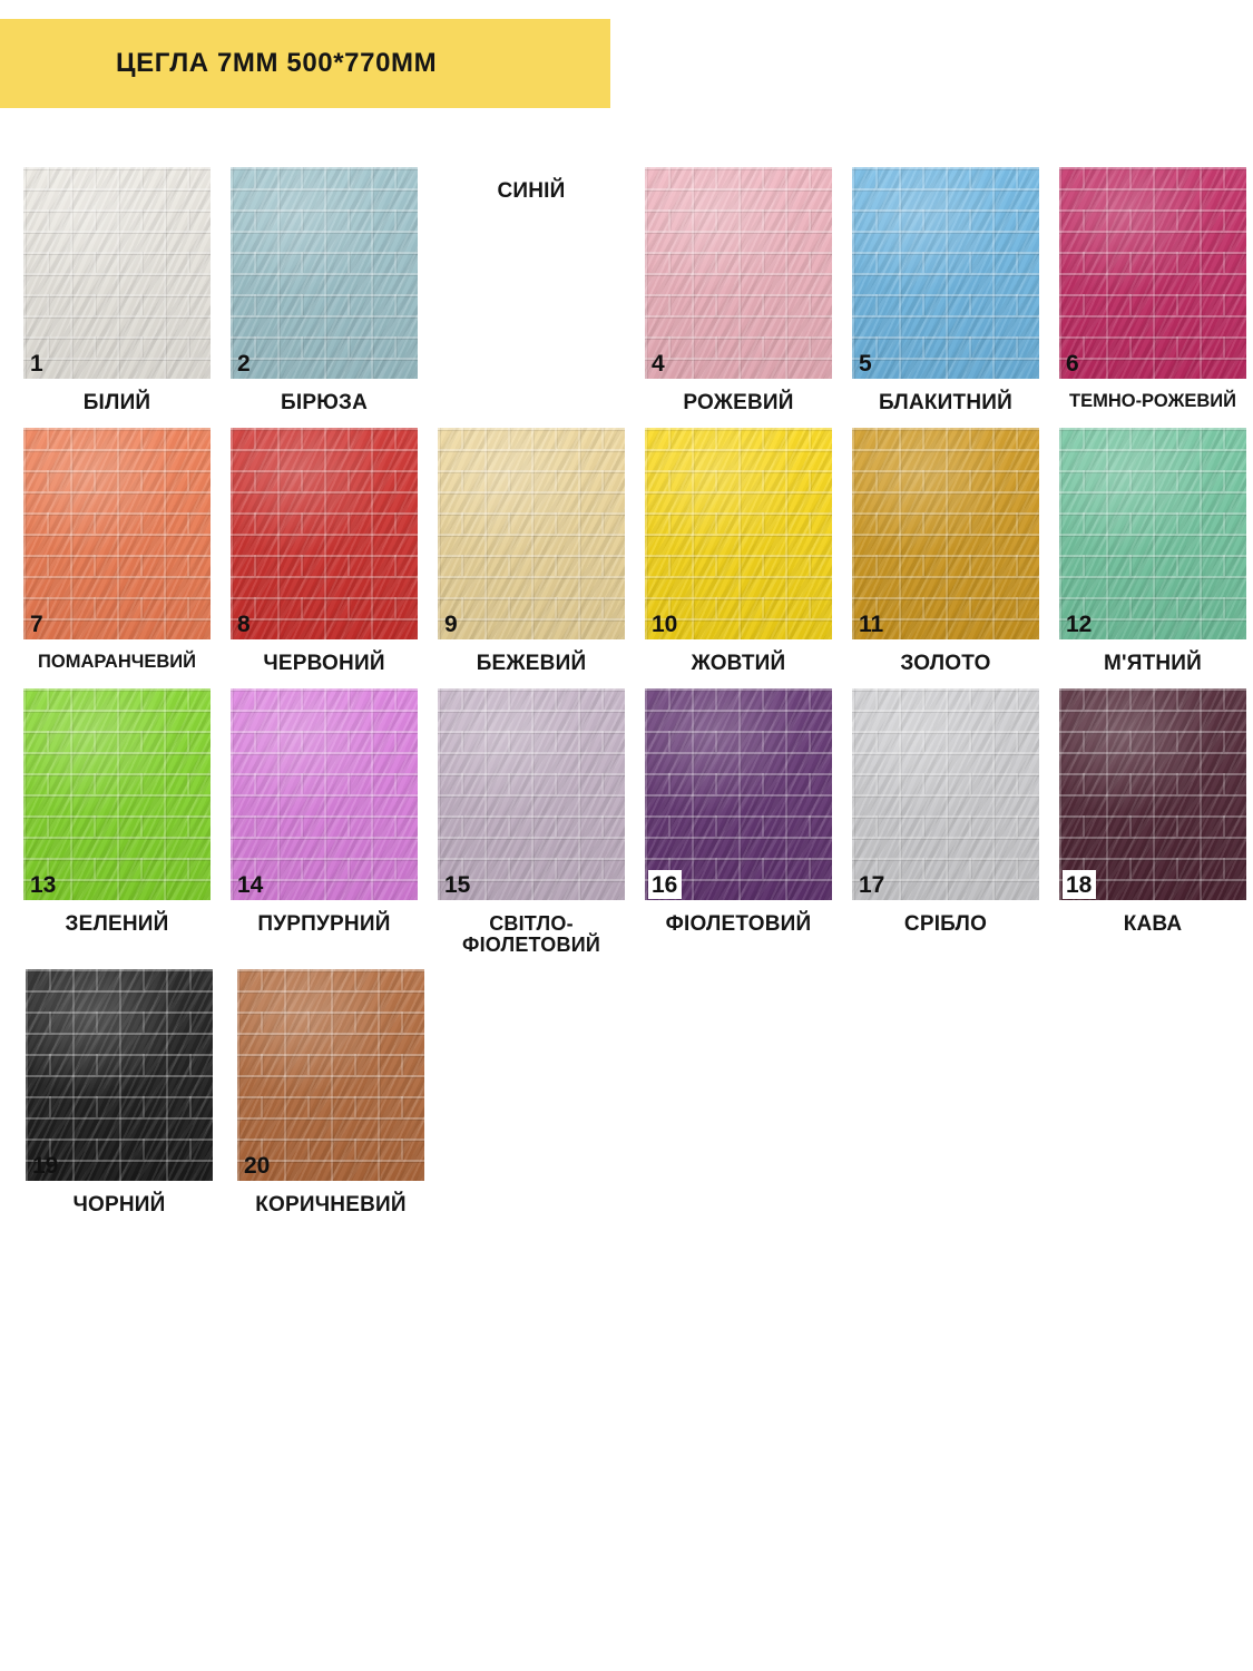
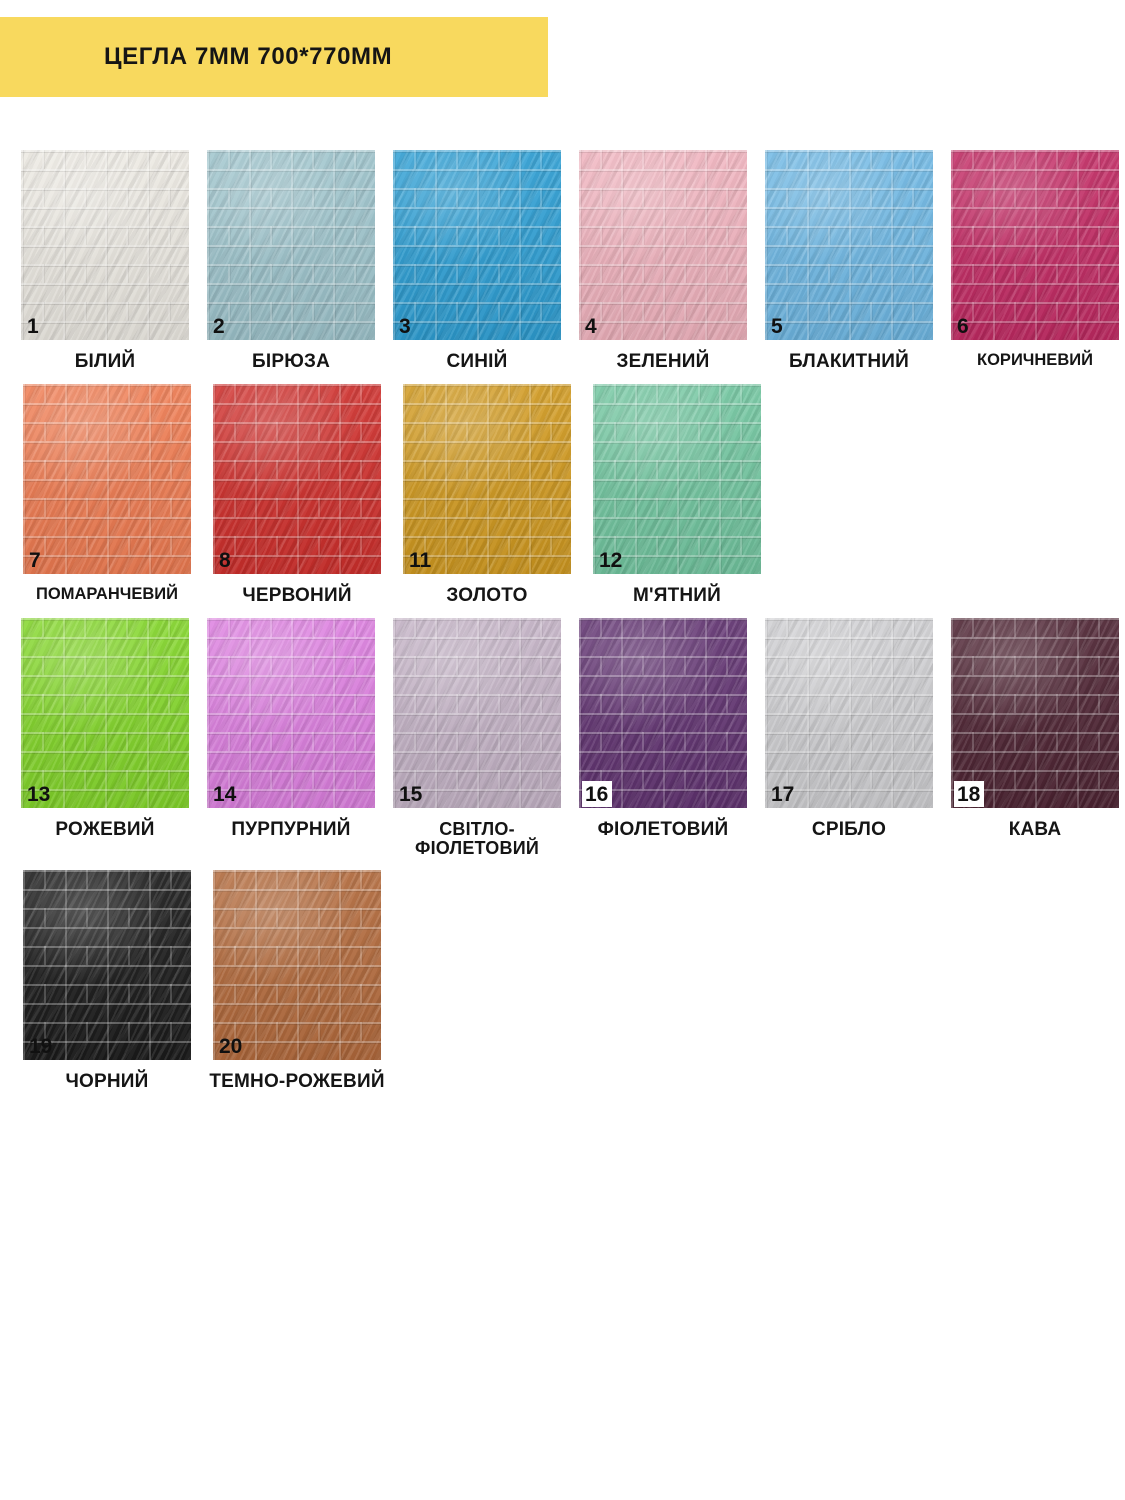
- ЦЕГЛА 7ММ 500*770ММ
+ ЦЕГЛА 7ММ 700*770ММ
  1
  БІЛИЙ
  2
  БІРЮЗА
+ 3
  СИНІЙ
  4
- РОЖЕВИЙ
+ ЗЕЛЕНИЙ
  5
  БЛАКИТНИЙ
  6
- ТЕМНО-РОЖЕВИЙ
+ КОРИЧНЕВИЙ
  7
  ПОМАРАНЧЕВИЙ
  8
  ЧЕРВОНИЙ
- 9
- БЕЖЕВИЙ
- 10
- ЖОВТИЙ
  11
  ЗОЛОТО
  12
  М'ЯТНИЙ
  13
- ЗЕЛЕНИЙ
+ РОЖЕВИЙ
  14
  ПУРПУРНИЙ
  15
  СВІТЛО-
  ФІОЛЕТОВИЙ
  16
  ФІОЛЕТОВИЙ
  17
  СРІБЛО
  18
  КАВА
  19
  ЧОРНИЙ
  20
- КОРИЧНЕВИЙ
+ ТЕМНО-РОЖЕВИЙ
